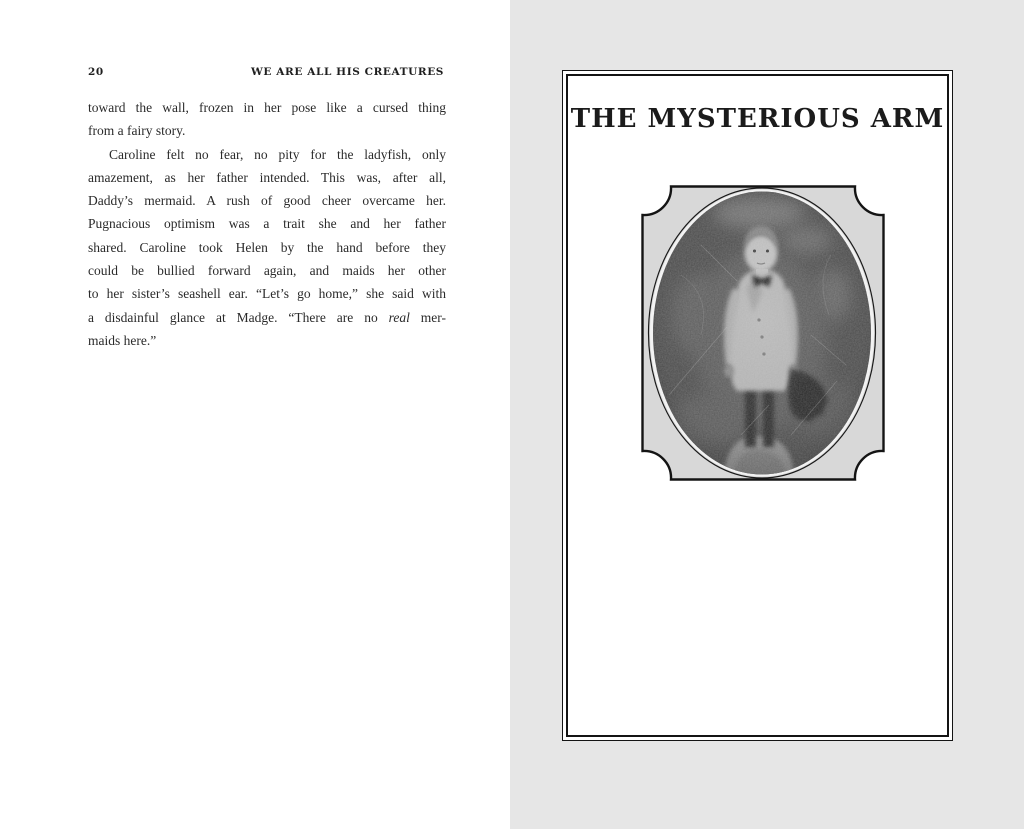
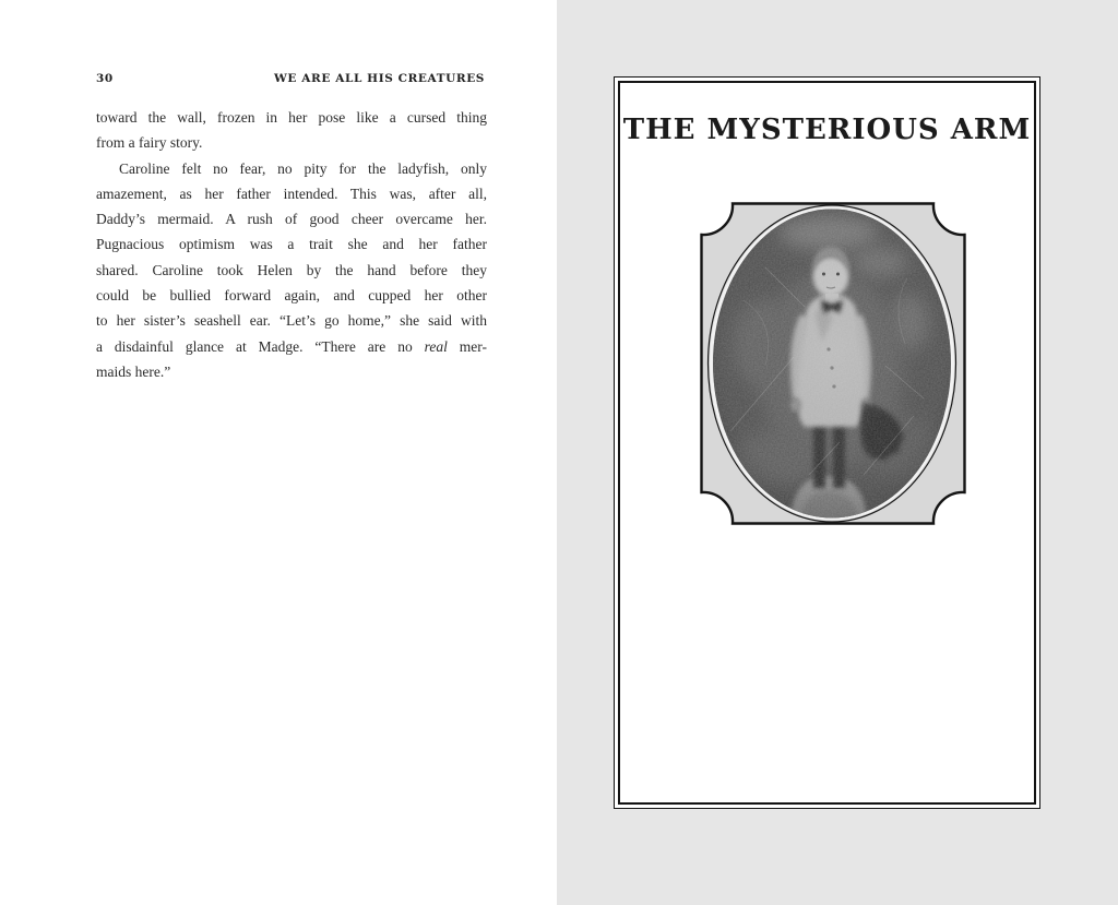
- 20
+ 30
  WE ARE ALL HIS CREATURES
  toward the wall, frozen in her pose like a cursed thing
  from a fairy story.
  Caroline felt no fear, no pity for the ladyfish, only
  amazement, as her father intended. This was, after all,
  Daddy’s mermaid. A rush of good cheer overcame her.
  Pugnacious optimism was a trait she and her father
  shared. Caroline took Helen by the hand before they
- could be bullied forward again, and maids her other
+ could be bullied forward again, and cupped her other
  to her sister’s seashell ear. “Let’s go home,” she said with
  a disdainful glance at Madge. “There are no real mer-
  maids here.”
  THE MYSTERIOUS ARM
